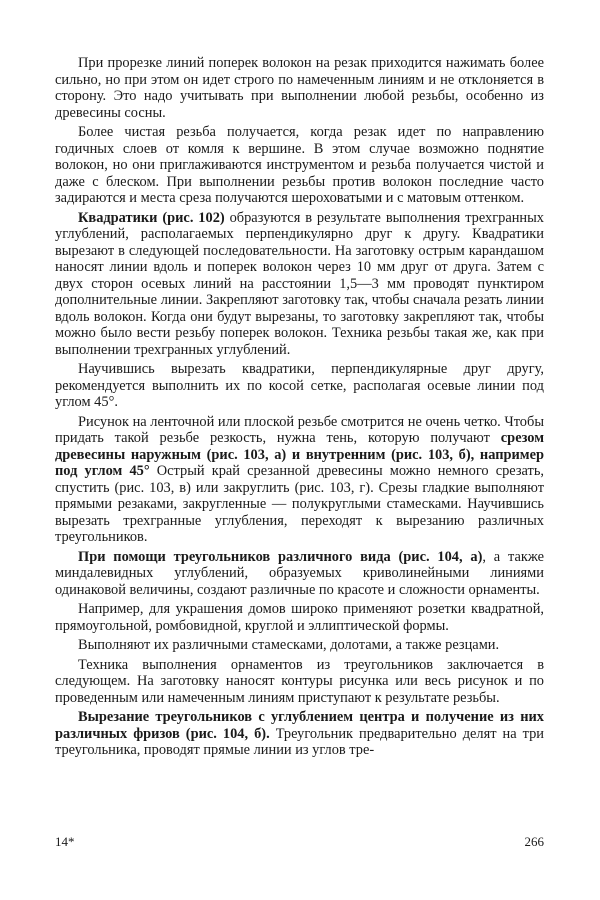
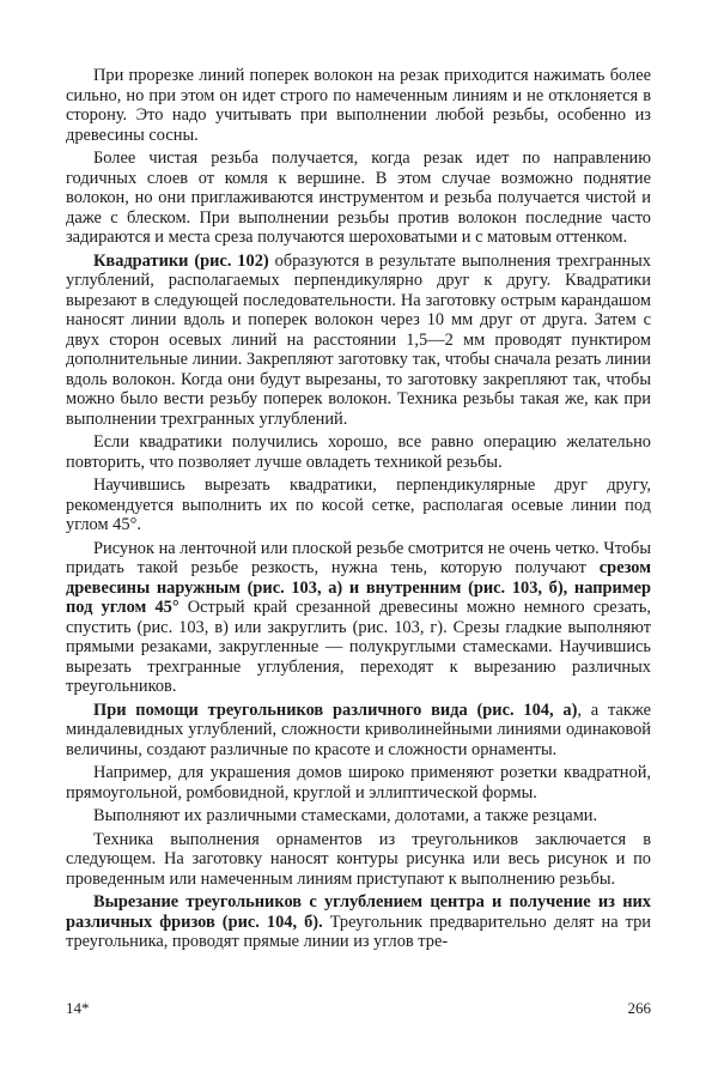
  При прорезке линий поперек волокон на резак приходится нажимать более сильно, но при этом он идет строго по намеченным линиям и не отклоняется в сторону. Это надо учитывать при выполнении любой резьбы, особенно из древесины сосны.
  Более чистая резьба получается, когда резак идет по направлению годичных слоев от комля к вершине. В этом случае возможно поднятие волокон, но они приглаживаются инструментом и резьба получается чистой и даже с блеском. При выполнении резьбы против волокон последние часто задираются и места среза получаются шероховатыми и с матовым оттенком.
- Квадратики (рис. 102) образуются в результате выполнения трехгранных углублений, располагаемых перпендикулярно друг к другу. Квадратики вырезают в следующей последовательности. На заготовку острым карандашом наносят линии вдоль и поперек волокон через 10 мм друг от друга. Затем с двух сторон осевых линий на расстоянии 1,5—3 мм проводят пунктиром дополнительные линии. Закрепляют заготовку так, чтобы сначала резать линии вдоль волокон. Когда они будут вырезаны, то заготовку закрепляют так, чтобы можно было вести резьбу поперек волокон. Техника резьбы такая же, как при выполнении трехгранных углублений.
+ Квадратики (рис. 102) образуются в результате выполнения трехгранных углублений, располагаемых перпендикулярно друг к другу. Квадратики вырезают в следующей последовательности. На заготовку острым карандашом наносят линии вдоль и поперек волокон через 10 мм друг от друга. Затем с двух сторон осевых линий на расстоянии 1,5—2 мм проводят пунктиром дополнительные линии. Закрепляют заготовку так, чтобы сначала резать линии вдоль волокон. Когда они будут вырезаны, то заготовку закрепляют так, чтобы можно было вести резьбу поперек волокон. Техника резьбы такая же, как при выполнении трехгранных углублений.
+ Если квадратики получились хорошо, все равно операцию желательно повторить, что позволяет лучше овладеть техникой резьбы.
  Научившись вырезать квадратики, перпендикулярные друг другу, рекомендуется выполнить их по косой сетке, располагая осевые линии под углом 45°.
  Рисунок на ленточной или плоской резьбе смотрится не очень четко. Чтобы придать такой резьбе резкость, нужна тень, которую получают срезом древесины наружным (рис. 103, а) и внутренним (рис. 103, б), например под углом 45° Острый край срезанной древесины можно немного срезать, спустить (рис. 103, в) или закруглить (рис. 103, г). Срезы гладкие выполняют прямыми резаками, закругленные — полукруглыми стамесками. Научившись вырезать трехгранные углубления, переходят к вырезанию различных треугольников.
- При помощи треугольников различного вида (рис. 104, а), а также миндалевидных углублений, образуемых криволинейными линиями одинаковой величины, создают различные по красоте и сложности орнаменты.
+ При помощи треугольников различного вида (рис. 104, а), а также миндалевидных углублений, сложности криволинейными линиями одинаковой величины, создают различные по красоте и сложности орнаменты.
  Например, для украшения домов широко применяют розетки квадратной, прямоугольной, ромбовидной, круглой и эллиптической формы.
  Выполняют их различными стамесками, долотами, а также резцами.
- Техника выполнения орнаментов из треугольников заключается в следующем. На заготовку наносят контуры рисунка или весь рисунок и по проведенным или намеченным линиям приступают к результате резьбы.
+ Техника выполнения орнаментов из треугольников заключается в следующем. На заготовку наносят контуры рисунка или весь рисунок и по проведенным или намеченным линиям приступают к выполнению резьбы.
  Вырезание треугольников с углублением центра и получение из них различных фризов (рис. 104, б). Треугольник предварительно делят на три треугольника, проводят прямые линии из углов тре-
  14*
  266
